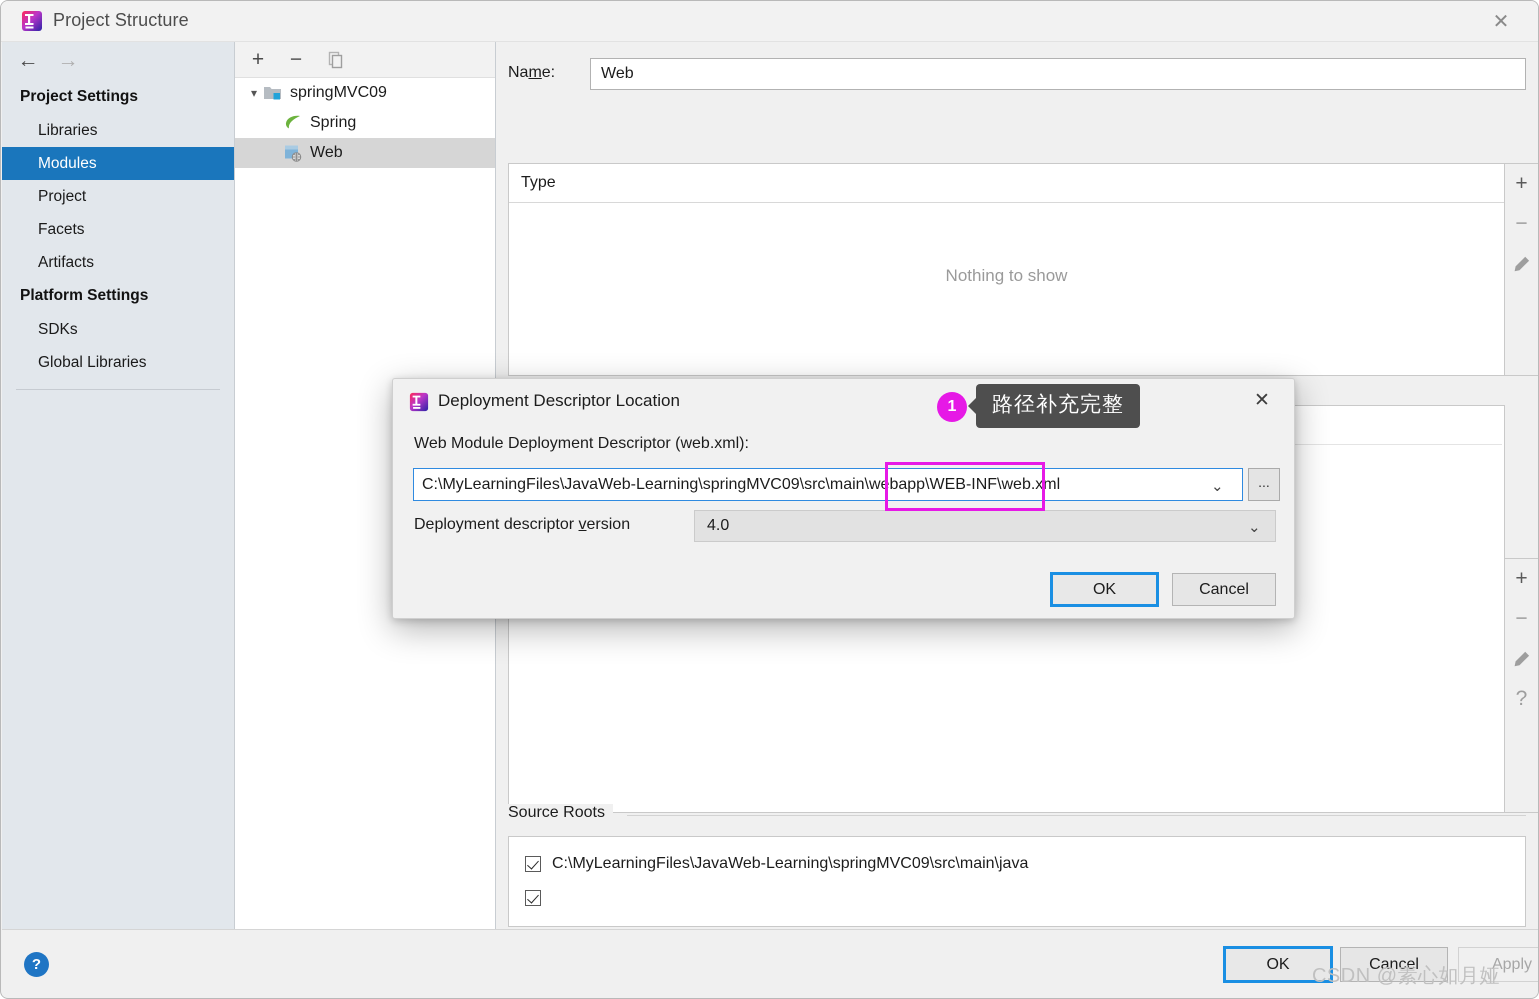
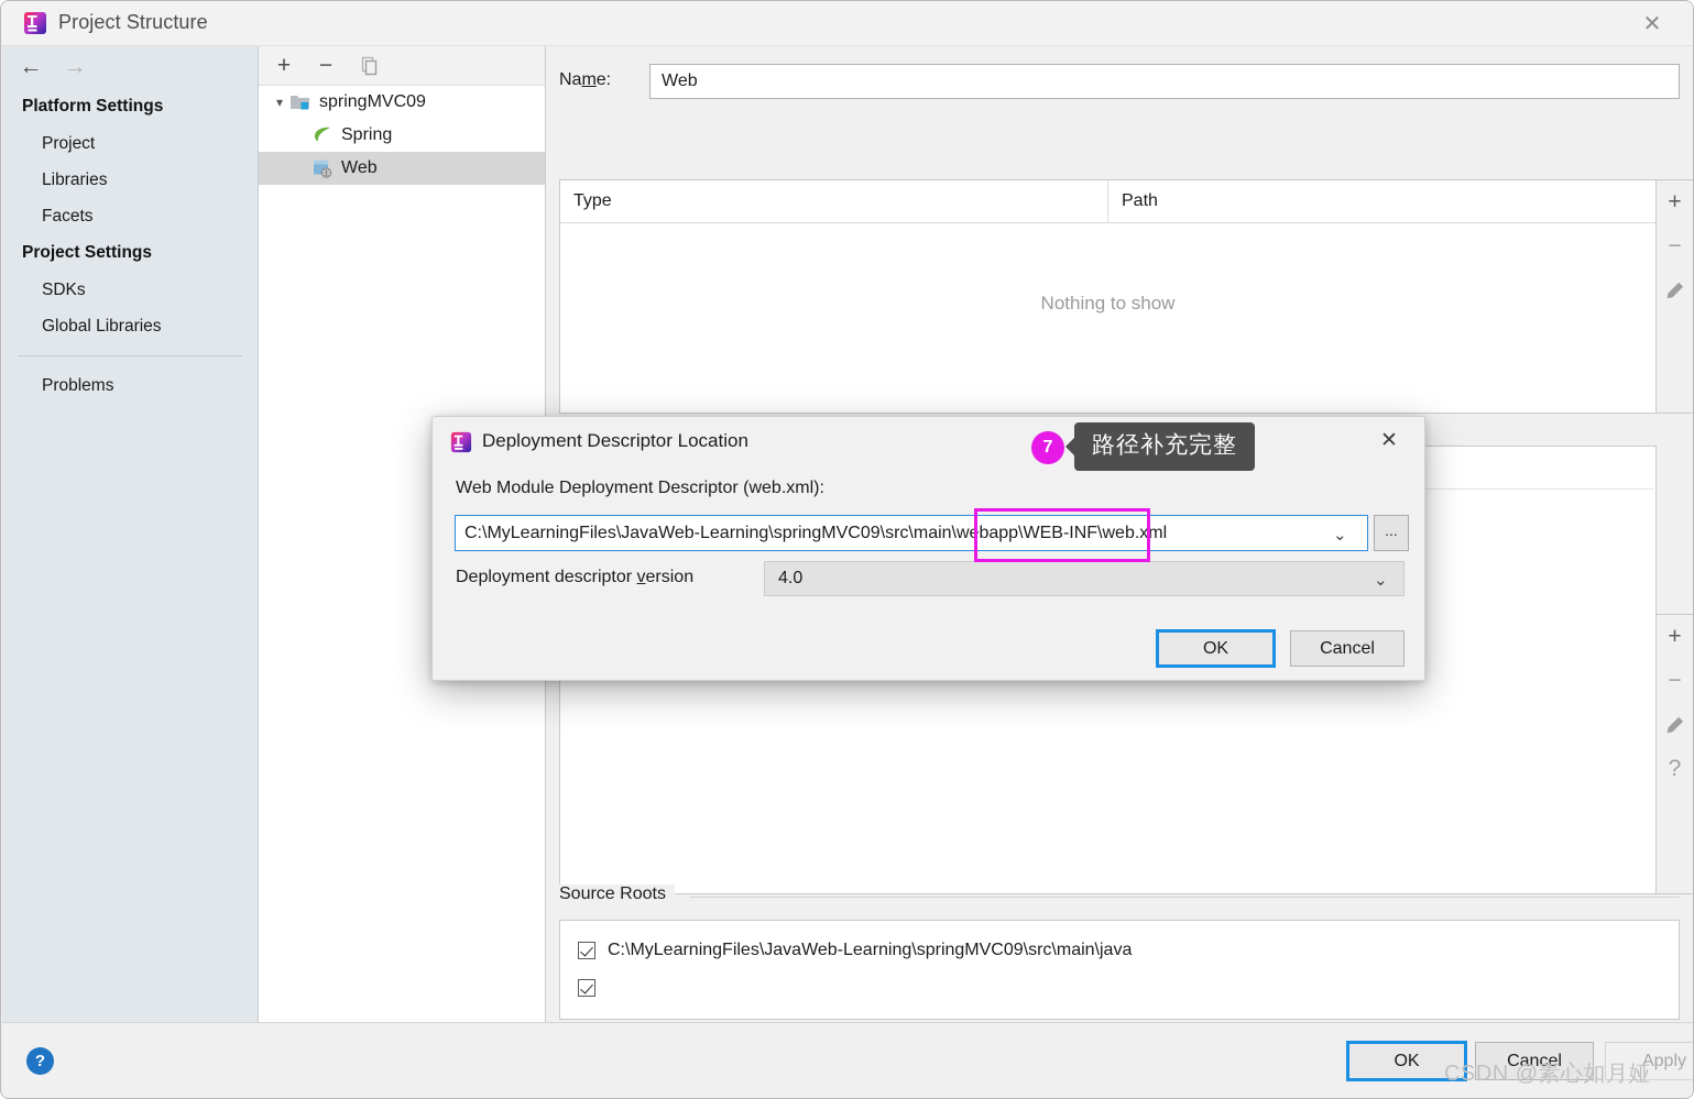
  Project Structure
  ✕
  ←
  →
- Project Settings
+ Platform Settings
- Libraries
+ Project
- Modules
- Project
+ Libraries
  Facets
- Artifacts
- Platform Settings
+ Project Settings
  SDKs
  Global Libraries
+ Problems
  +
  −
  ▾
  springMVC09
  Spring
  Web
  Name:
  Web
  Type
+ Path
  Nothing to show
  +
  −
  +
  −
  ?
  Source Roots
  C:\MyLearningFiles\JavaWeb-Learning\springMVC09\src\main\java
  ?
  OK
  Cancel
  Apply
  CSDN @素心如月娅
  Deployment Descriptor Location
  ✕
  Web Module Deployment Descriptor (web.xml):
  C:\MyLearningFiles\JavaWeb-Learning\springMVC09\src\main\webapp\WEB-INF\web.xml
  ⌄
  ...
  Deployment descriptor version
  4.0
  ⌄
  OK
  Cancel
- 1
+ 7
  路径补充完整
